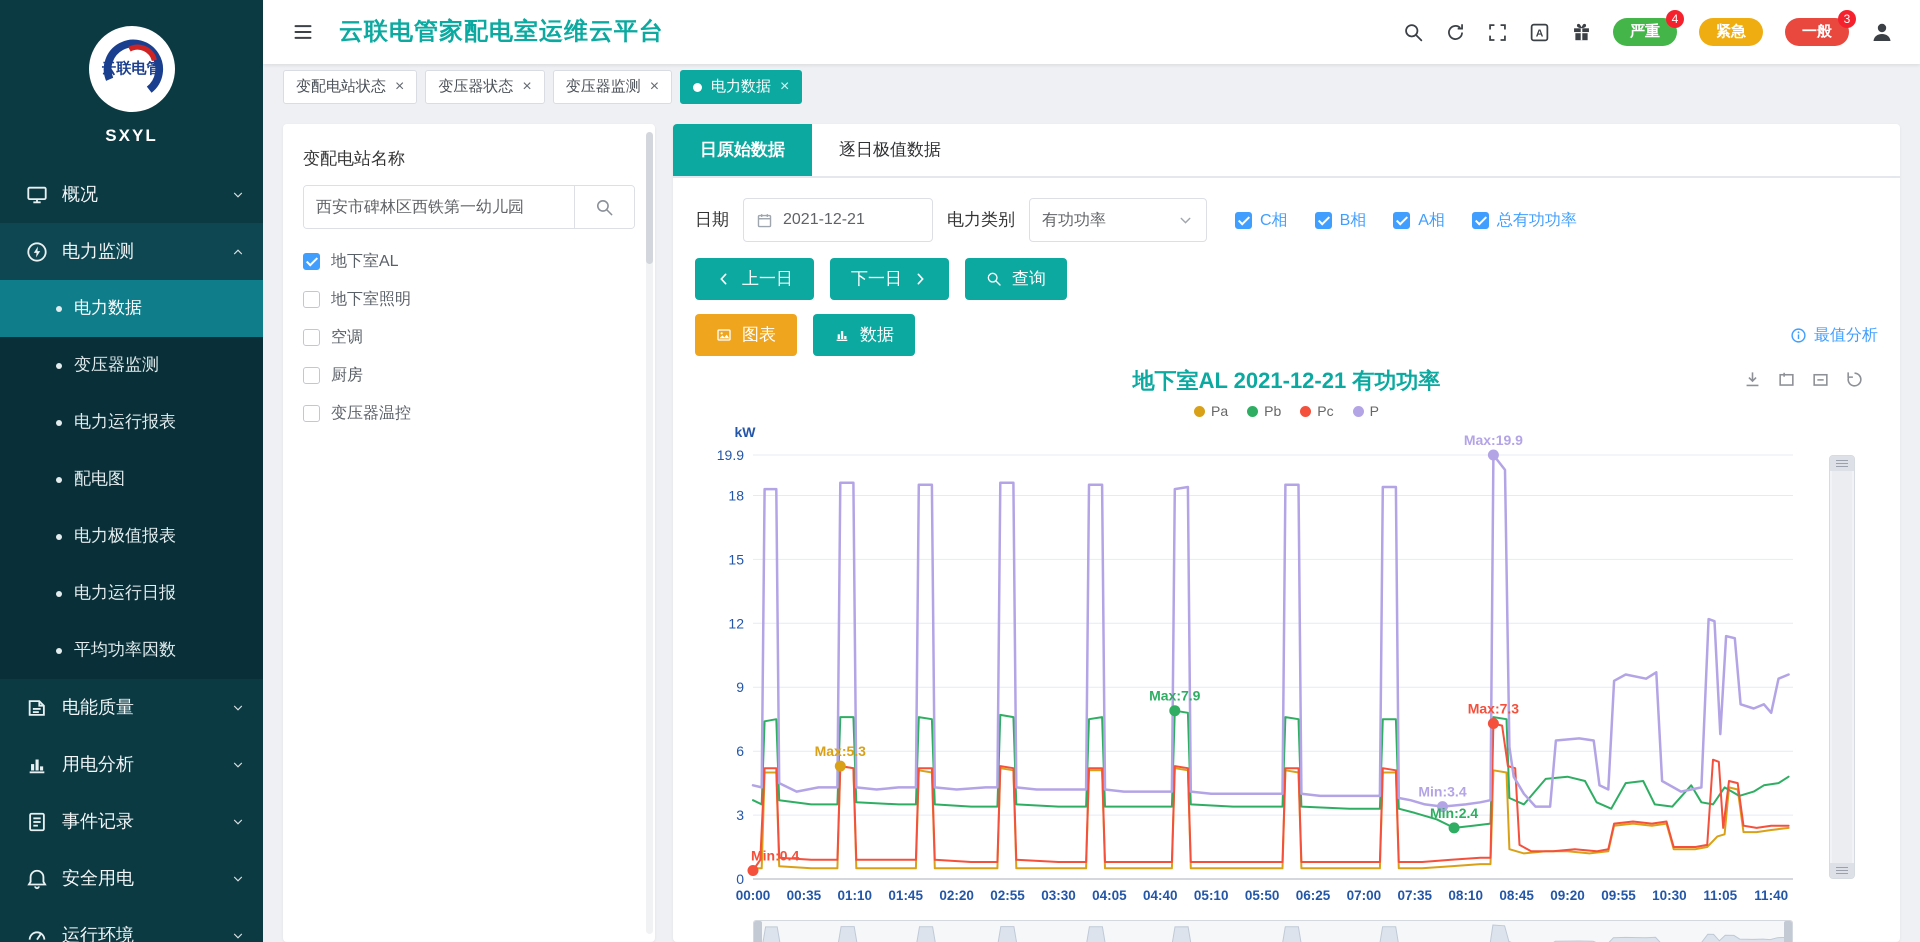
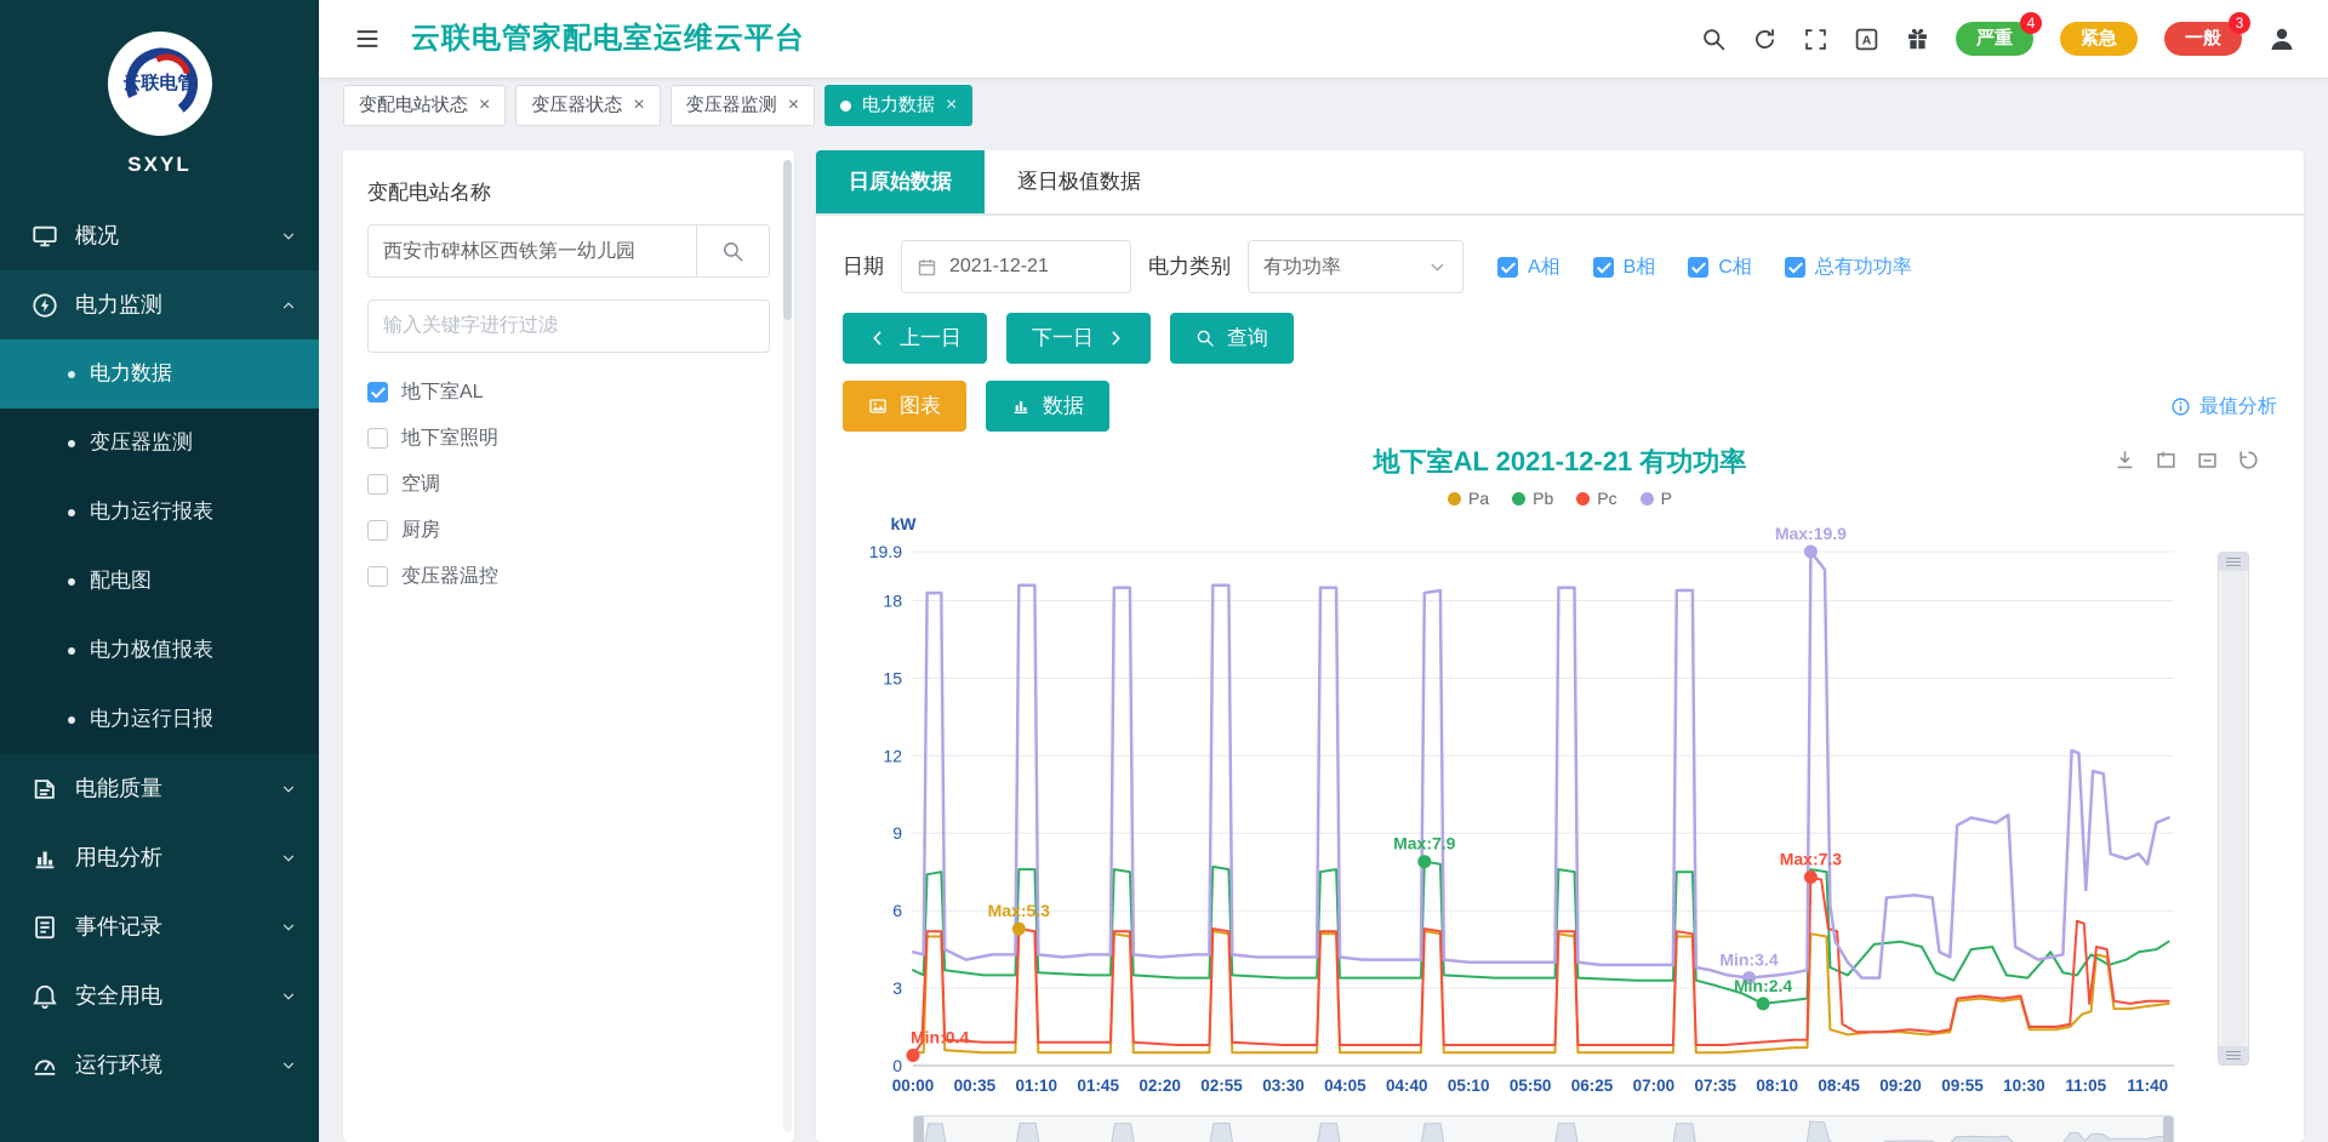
  云联电管
  SXYL
  概况
  电力监测
  电力数据
  变压器监测
  电力运行报表
  配电图
  电力极值报表
  电力运行日报
- 平均功率因数
  电能质量
  用电分析
  事件记录
  安全用电
  运行环境
  云联电管家配电室运维云平台
  A
  严重
  4
  紧急
  一般
  3
  变配电站状态
  ×
  变压器状态
  ×
  变压器监测
  ×
  电力数据
  ×
  变配电站名称
  西安市碑林区西铁第一幼儿园
+ 输入关键字进行过滤
  地下室AL
  地下室照明
  空调
  厨房
  变压器温控
  日原始数据
  逐日极值数据
  日期
  2021-12-21
  电力类别
  有功功率
- C相
+ A相
  B相
- A相
+ C相
  总有功功率
  上一日
  下一日
  查询
  图表
  数据
  最值分析
  地下室AL 2021-12-21 有功功率
  Pa
  Pb
  Pc
  P
  kW
  0
  3
  6
  9
  12
  15
  18
  19.9
  00:00
  00:35
  01:10
  01:45
  02:20
  02:55
  03:30
  04:05
  04:40
  05:10
  05:50
  06:25
  07:00
  07:35
  08:10
  08:45
  09:20
  09:55
  10:30
  11:05
  11:40
  Max:19.9
  Min:3.4
  Max:7.9
  Min:2.4
  Max:7.3
  Min:0.4
  Max:5.3
